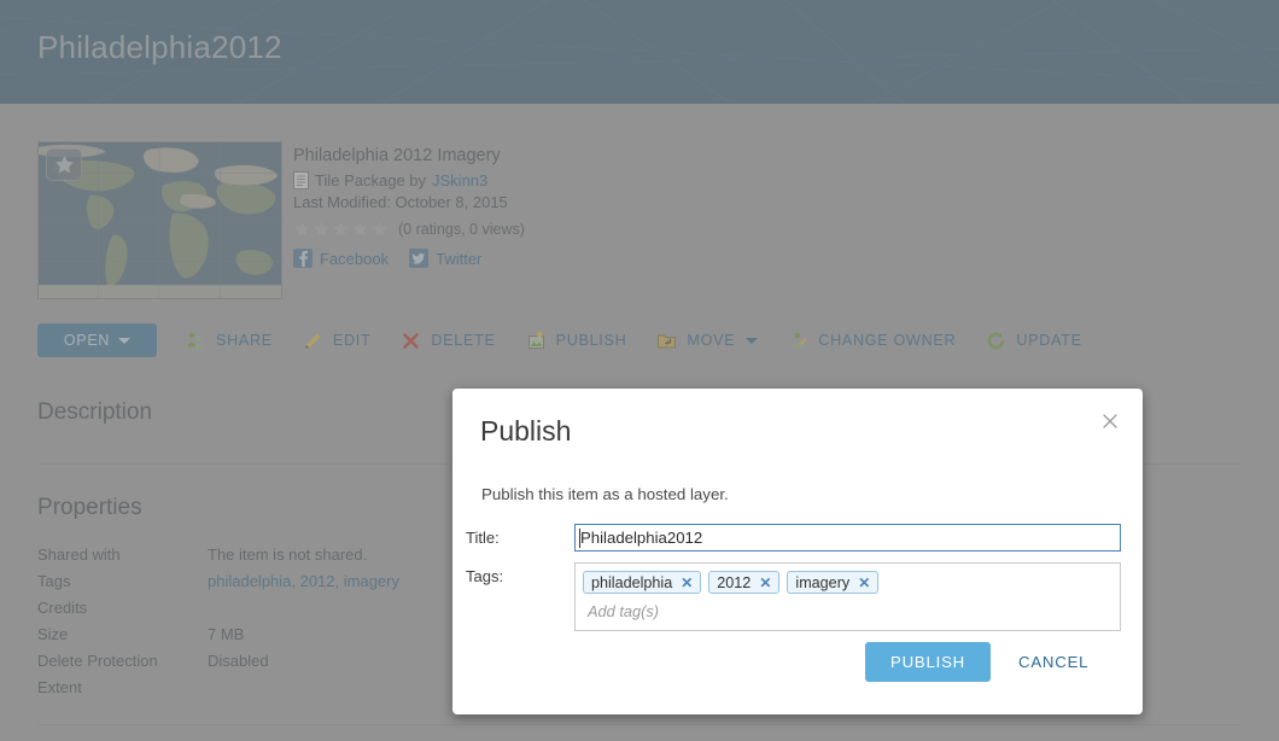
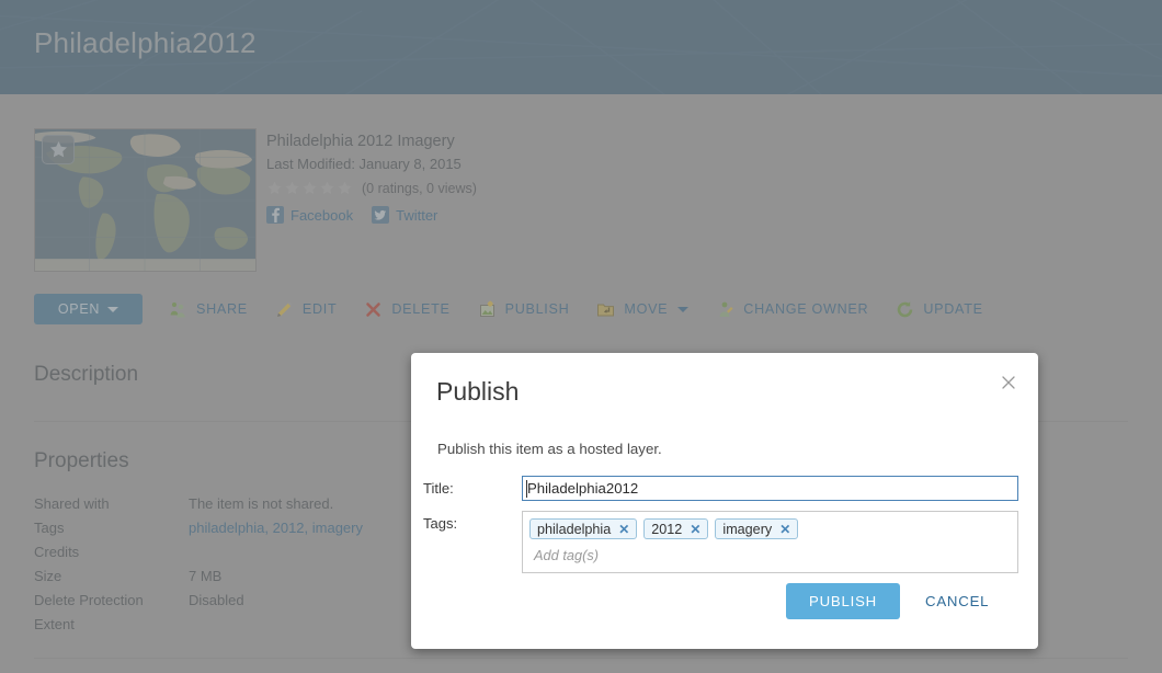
  Philadelphia2012
  Philadelphia 2012 Imagery
- Tile Package by
- JSkinn3
- Last Modified: October 8, 2015
+ Last Modified: January 8, 2015
  (0 ratings, 0 views)
  Facebook
  Twitter
  OPEN
  SHARE
  EDIT
  DELETE
  PUBLISH
  MOVE
  CHANGE OWNER
  UPDATE
  Description
  Properties
  Shared with
  The item is not shared.
  Tags
  philadelphia, 2012, imagery
  Credits
  Size
  7 MB
  Delete Protection
  Disabled
  Extent
  Publish
  Publish this item as a hosted layer.
  Title:
  Philadelphia2012
  Tags:
  philadelphia
  ✕
  2012
  ✕
  imagery
  ✕
  Add tag(s)
  PUBLISH
  CANCEL
